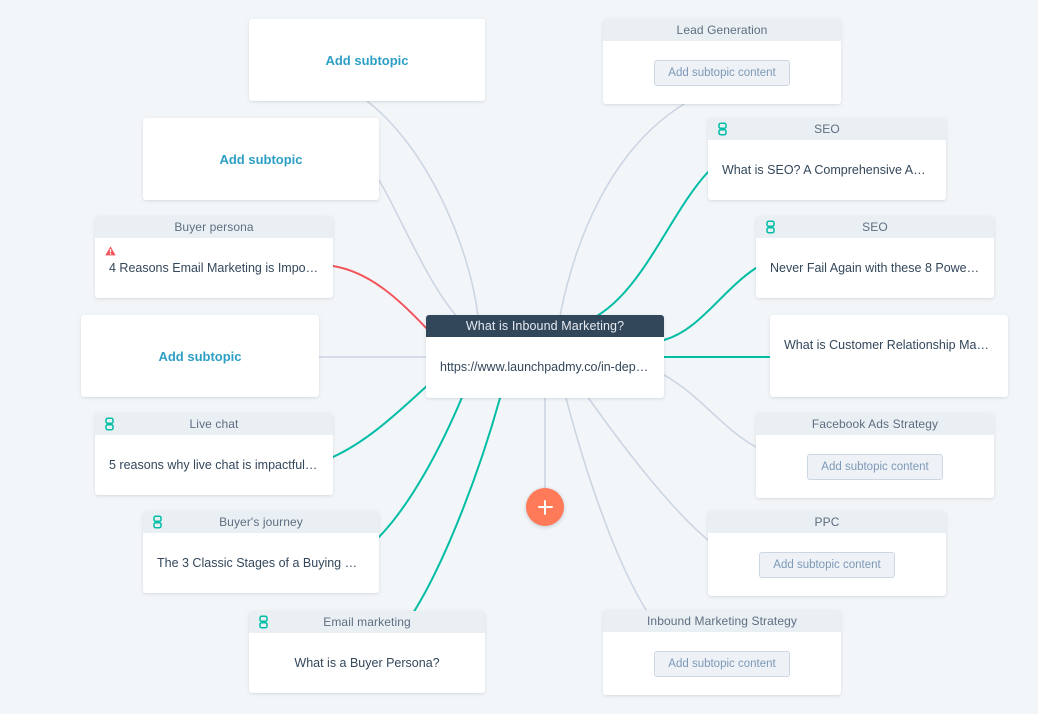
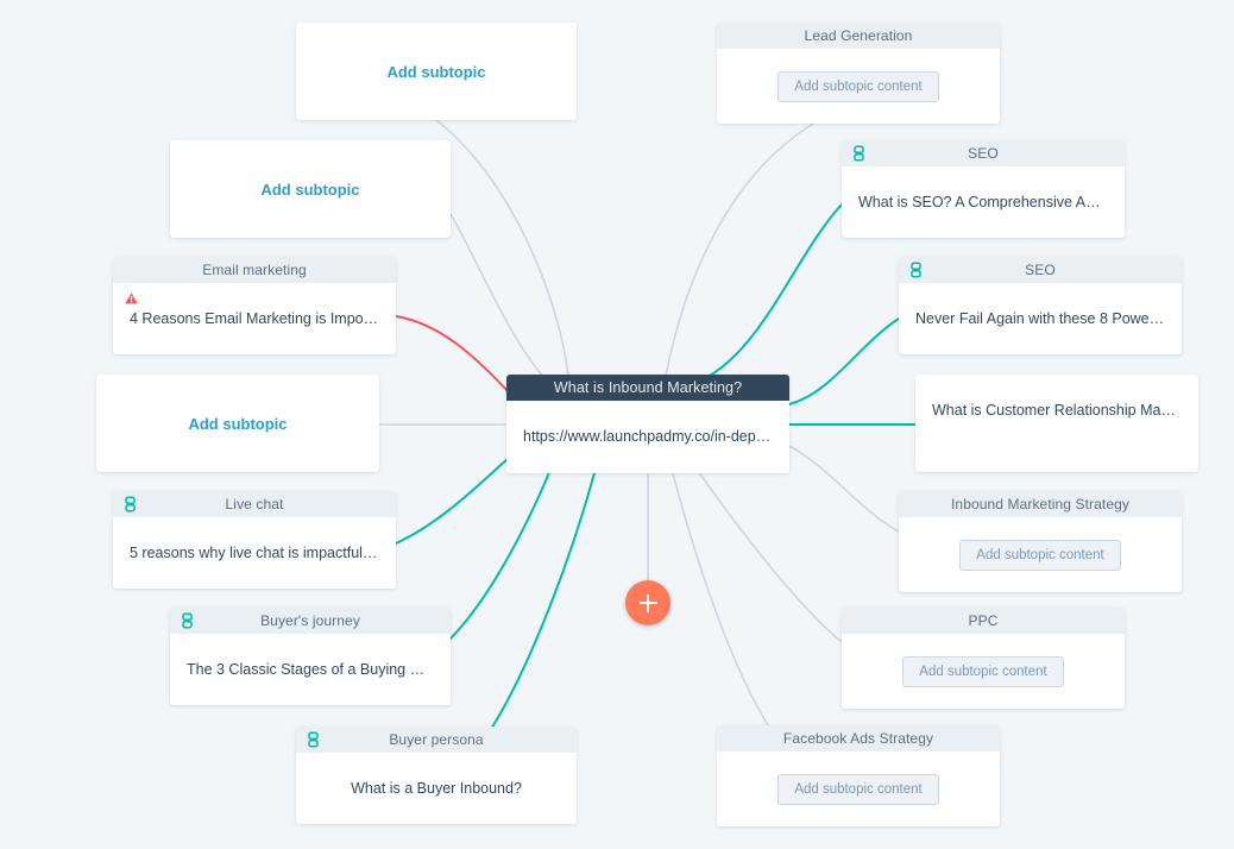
  Add subtopic
  Lead Generation
  Add subtopic content
  Add subtopic
  SEO
  What is SEO? A Comprehensive Answ
- Buyer persona
+ Email marketing
  4 Reasons Email Marketing is Importa
  SEO
  Never Fail Again with these 8 Powerfu
  Add subtopic
  What is Customer Relationship Manag
  Live chat
  5 reasons why live chat is impactful to
- Facebook Ads Strategy
+ Inbound Marketing Strategy
  Add subtopic content
  Buyer's journey
  The 3 Classic Stages of a Buying Pro
  PPC
  Add subtopic content
- Email marketing
+ Buyer persona
- What is a Buyer Persona?
+ What is a Buyer Inbound?
- Inbound Marketing Strategy
+ Facebook Ads Strategy
  Add subtopic content
  What is Inbound Marketing?
  https://www.launchpadmy.co/in-depth-
